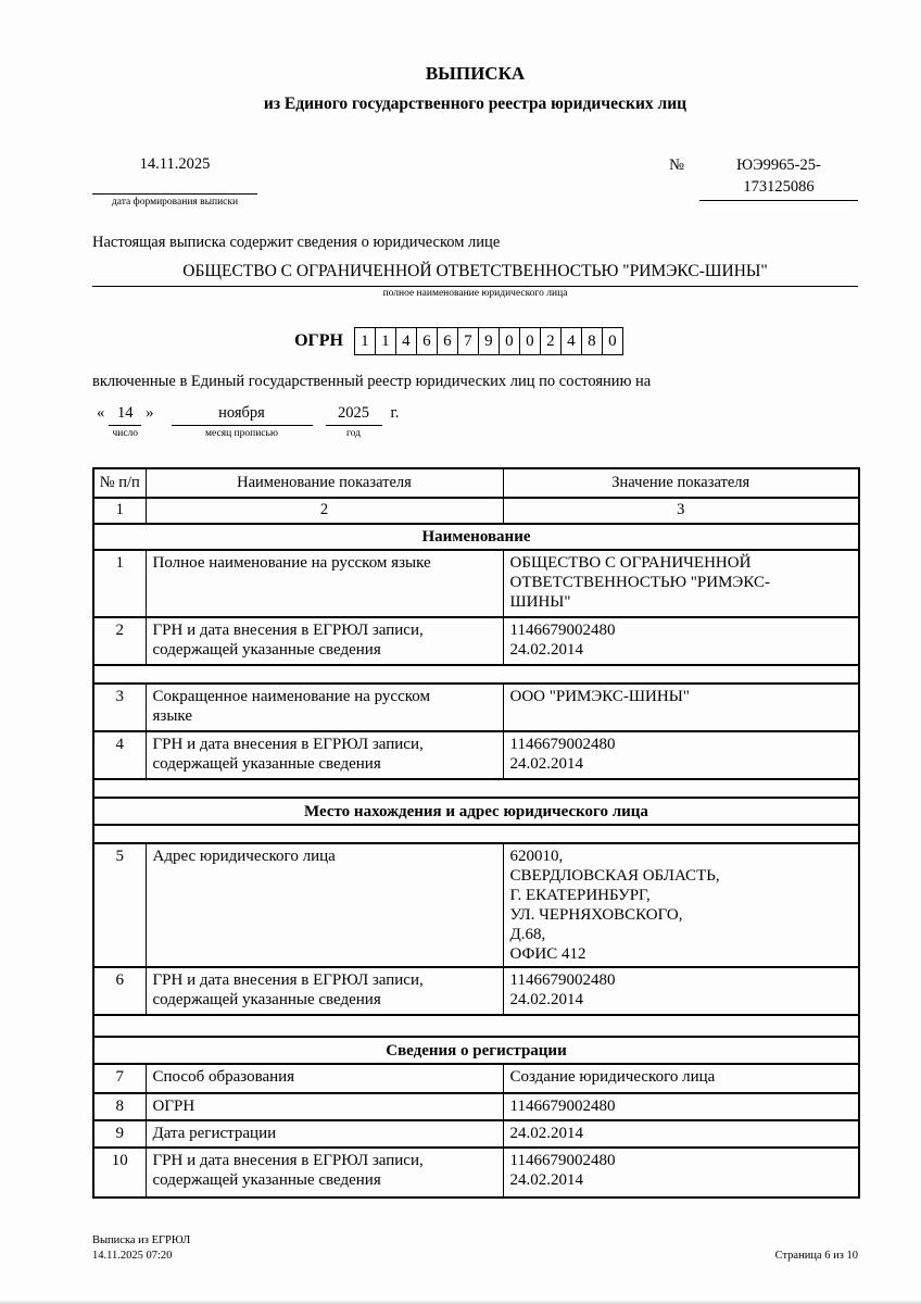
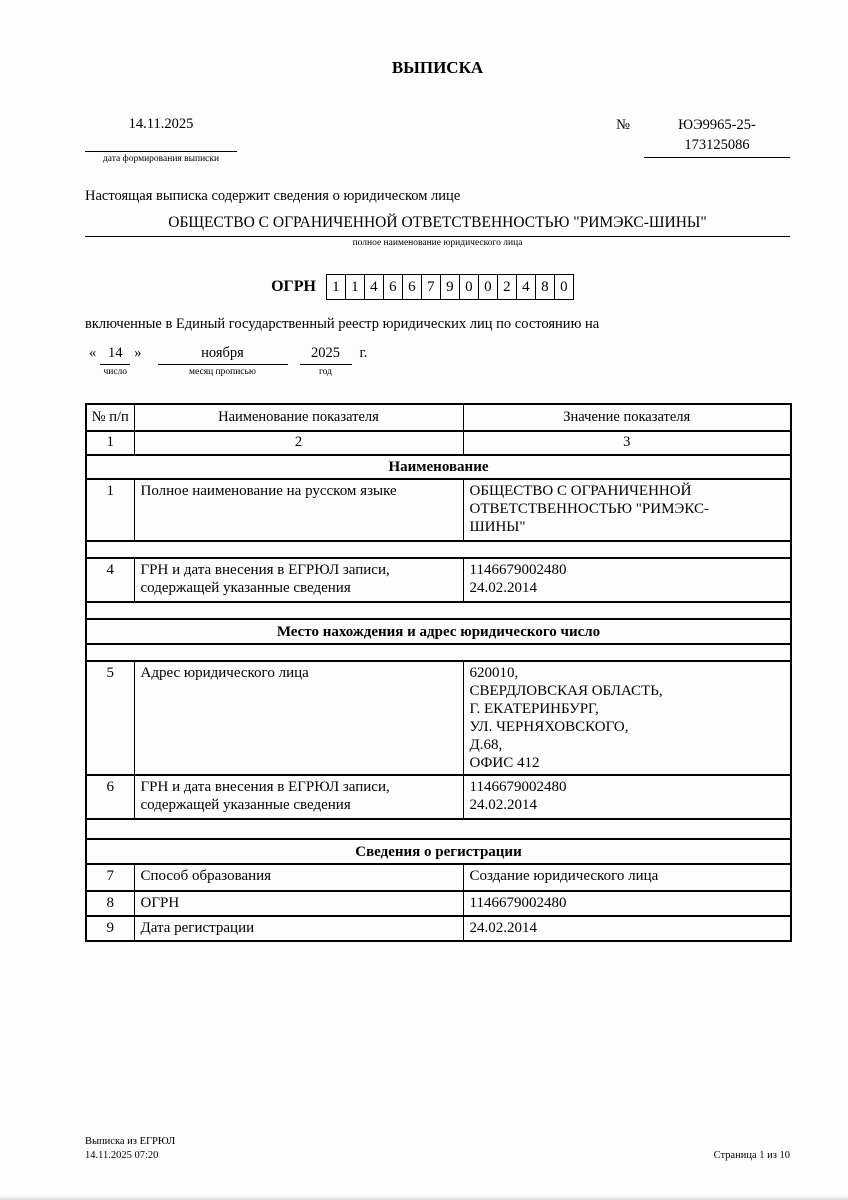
  ВЫПИСКА
- из Единого государственного реестра юридических лиц
  14.11.2025
  дата формирования выписки
  №
  ЮЭ9965-25-
  173125086
  Настоящая выписка содержит сведения о юридическом лице
  ОБЩЕСТВО С ОГРАНИЧЕННОЙ ОТВЕТСТВЕННОСТЬЮ "РИМЭКС-ШИНЫ"
  полное наименование юридического лица
  ОГРН
  1
  1
  4
  6
  6
  7
  9
  0
  0
  2
  4
  8
  0
  включенные в Единый государственный реестр юридических лиц по состоянию на
  «
  14
  число
  »
  ноября
  месяц прописью
  2025
  год
  г.
  № п/п	Наименование показателя	Значение показателя
  1	2	3
  Наименование
  1	Полное наименование на русском языке	ОБЩЕСТВО С ОГРАНИЧЕННОЙ ОТВЕТСТВЕННОСТЬЮ "РИМЭКС- ШИНЫ"
- 2	ГРН и дата внесения в ЕГРЮЛ записи, содержащей указанные сведения	1146679002480 24.02.2014
- 3	Сокращенное наименование на русском языке	ООО "РИМЭКС-ШИНЫ"
  4	ГРН и дата внесения в ЕГРЮЛ записи, содержащей указанные сведения	1146679002480 24.02.2014
- Место нахождения и адрес юридического лица
+ Место нахождения и адрес юридического число
  5	Адрес юридического лица	620010, СВЕРДЛОВСКАЯ ОБЛАСТЬ, Г. ЕКАТЕРИНБУРГ, УЛ. ЧЕРНЯХОВСКОГО, Д.68, ОФИС 412
  6	ГРН и дата внесения в ЕГРЮЛ записи, содержащей указанные сведения	1146679002480 24.02.2014
  Сведения о регистрации
  7	Способ образования	Создание юридического лица
  8	ОГРН	1146679002480
  9	Дата регистрации	24.02.2014
- 10	ГРН и дата внесения в ЕГРЮЛ записи, содержащей указанные сведения	1146679002480 24.02.2014
  Выписка из ЕГРЮЛ
  14.11.2025 07:20
- Страница 6 из 10
+ Страница 1 из 10
